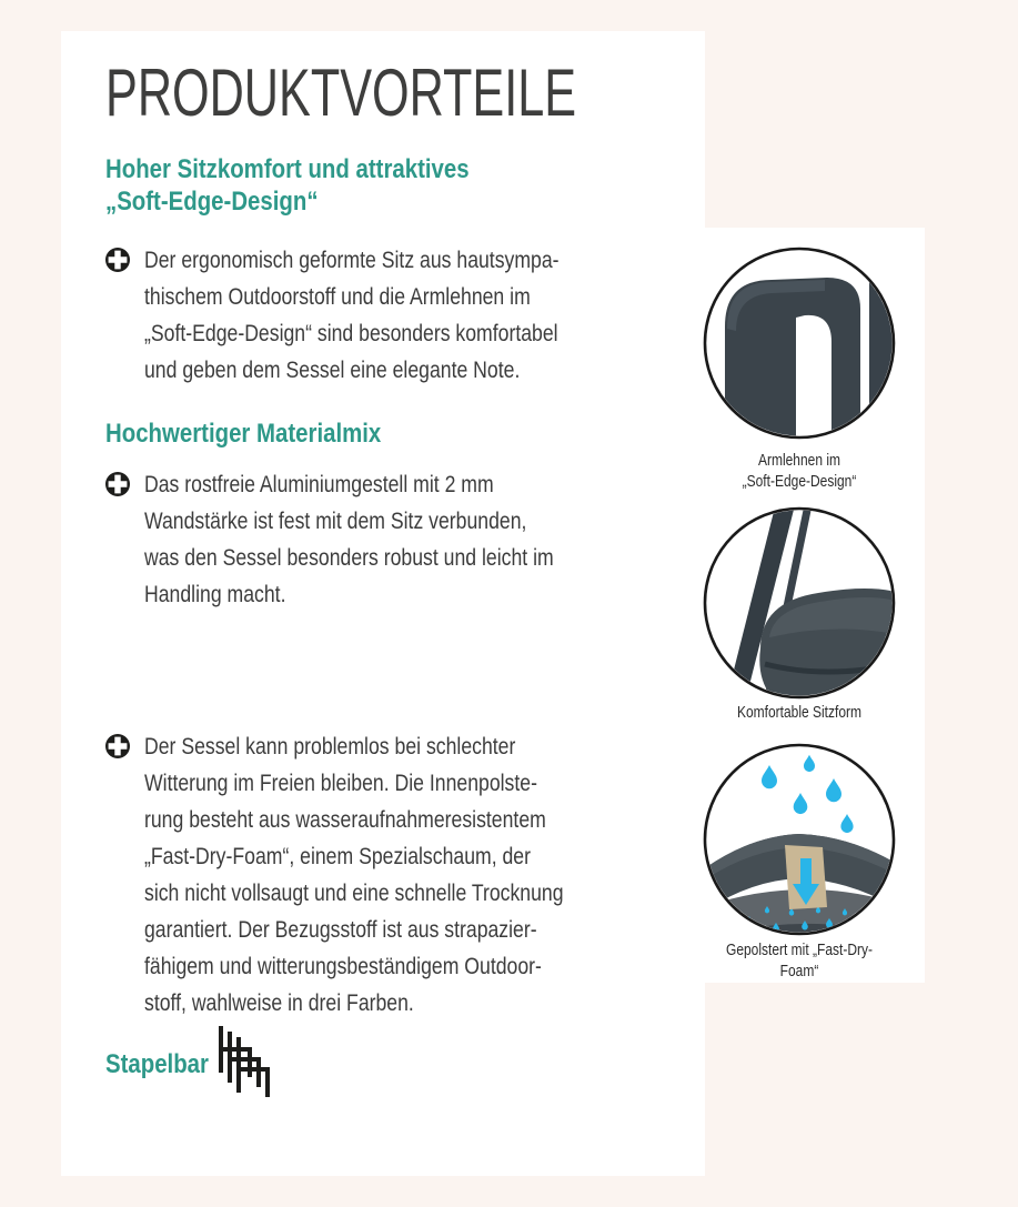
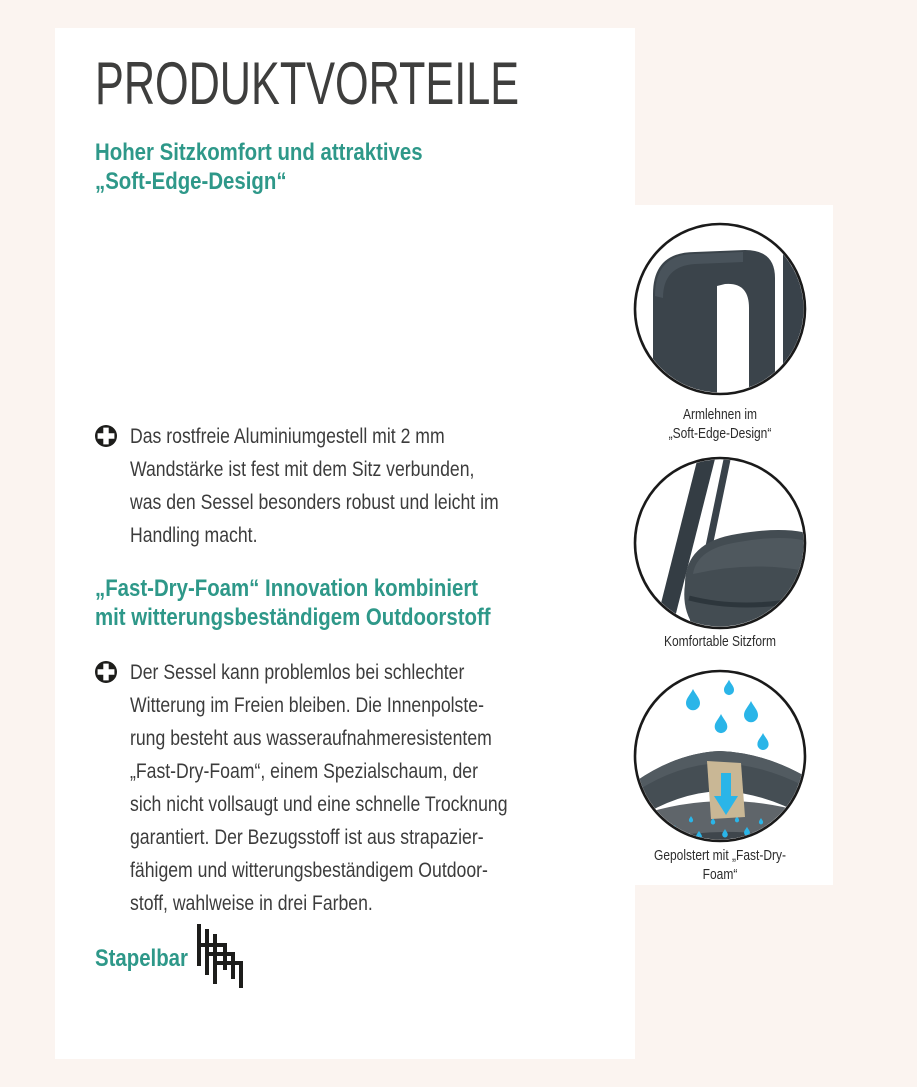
  PRODUKTVORTEILE
  Hoher Sitzkomfort und attraktives
  „Soft-Edge-Design“
- Der ergonomisch geformte Sitz aus hautsympa-
- thischem Outdoorstoff und die Armlehnen im
- „Soft-Edge-Design“ sind besonders komfortabel
- und geben dem Sessel eine elegante Note.
- Hochwertiger Materialmix
  Das rostfreie Aluminiumgestell mit 2 mm
  Wandstärke ist fest mit dem Sitz verbunden,
  was den Sessel besonders robust und leicht im
  Handling macht.
+ „Fast-Dry-Foam“ Innovation kombiniert
+ mit witterungsbeständigem Outdoorstoff
  Der Sessel kann problemlos bei schlechter
  Witterung im Freien bleiben. Die Innenpolste-
  rung besteht aus wasseraufnahmeresistentem
  „Fast-Dry-Foam“, einem Spezialschaum, der
  sich nicht vollsaugt und eine schnelle Trocknung
  garantiert. Der Bezugsstoff ist aus strapazier-
  fähigem und witterungsbeständigem Outdoor-
  stoff, wahlweise in drei Farben.
  Stapelbar
  Armlehnen im
  „Soft-Edge-Design“
  Komfortable Sitzform
  Gepolstert mit „Fast-Dry-Foam“
